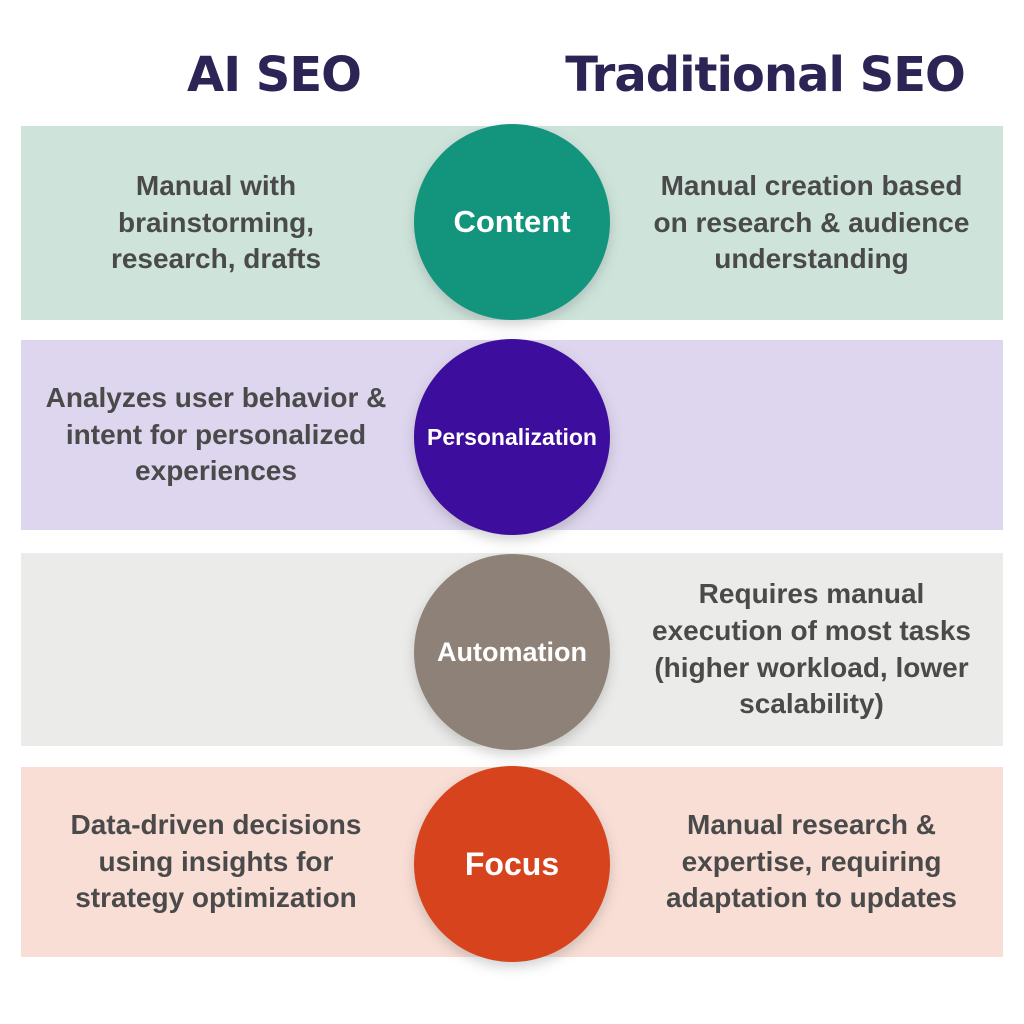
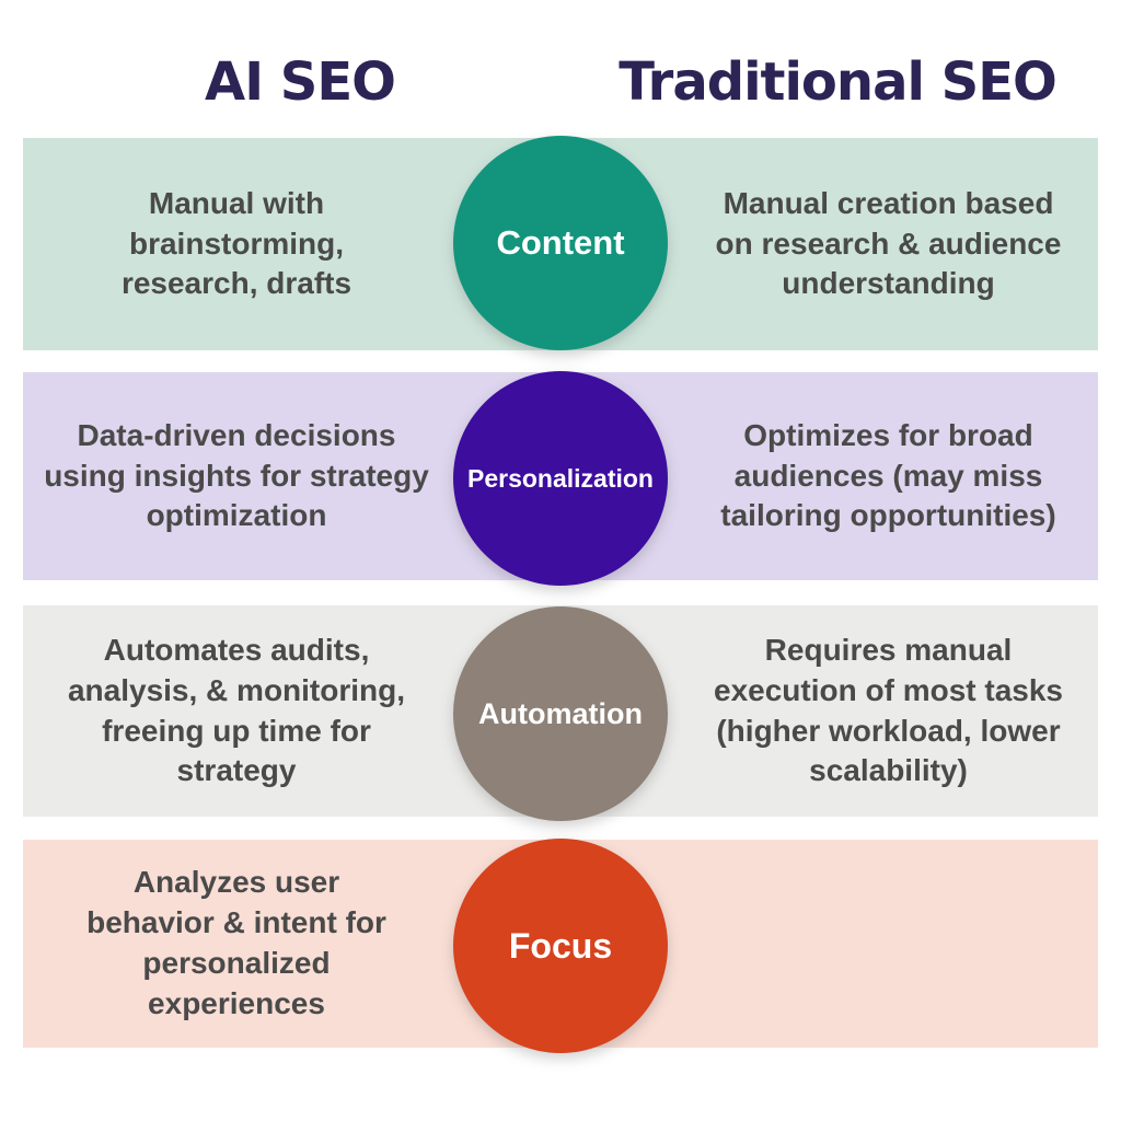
  AI SEO
  Traditional SEO
  Manual with brainstorming, research, drafts
  Content
  Manual creation based on research & audience understanding
- Analyzes user behavior & intent for personalized experiences
+ Data-driven decisions using insights for strategy optimization
  Personalization
+ Optimizes for broad audiences (may miss tailoring opportunities)
+ Automates audits, analysis, & monitoring, freeing up time for strategy
  Automation
  Requires manual execution of most tasks (higher workload, lower scalability)
- Data-driven decisions using insights for strategy optimization
+ Analyzes user behavior & intent for personalized experiences
  Focus
- Manual research & expertise, requiring adaptation to updates
